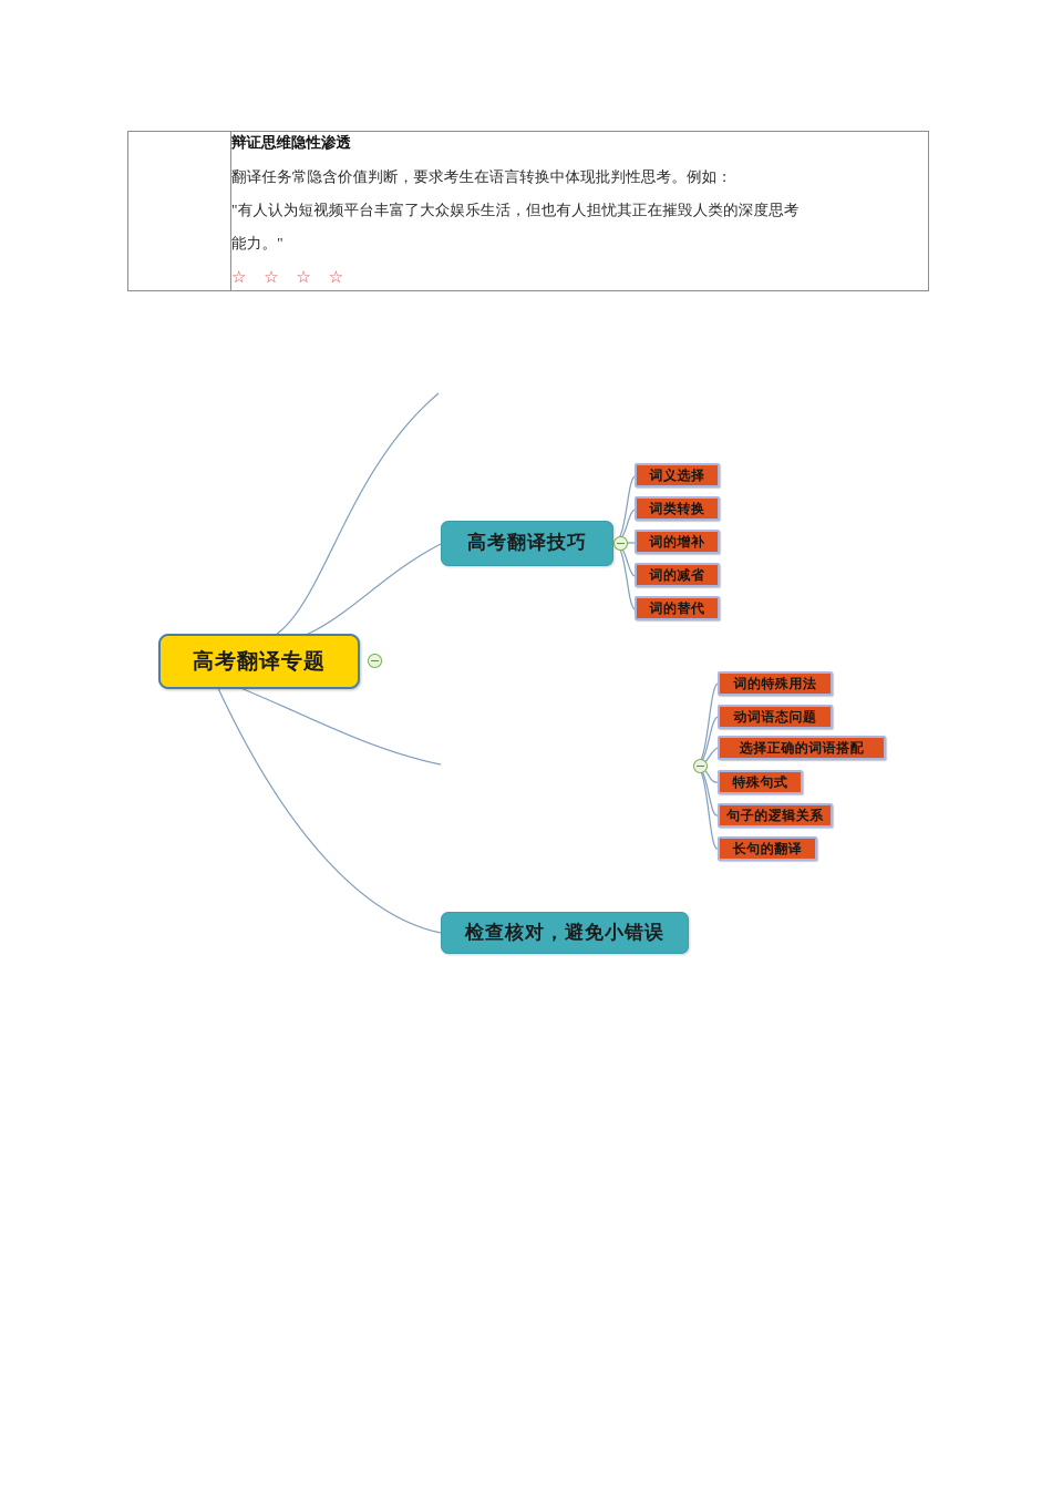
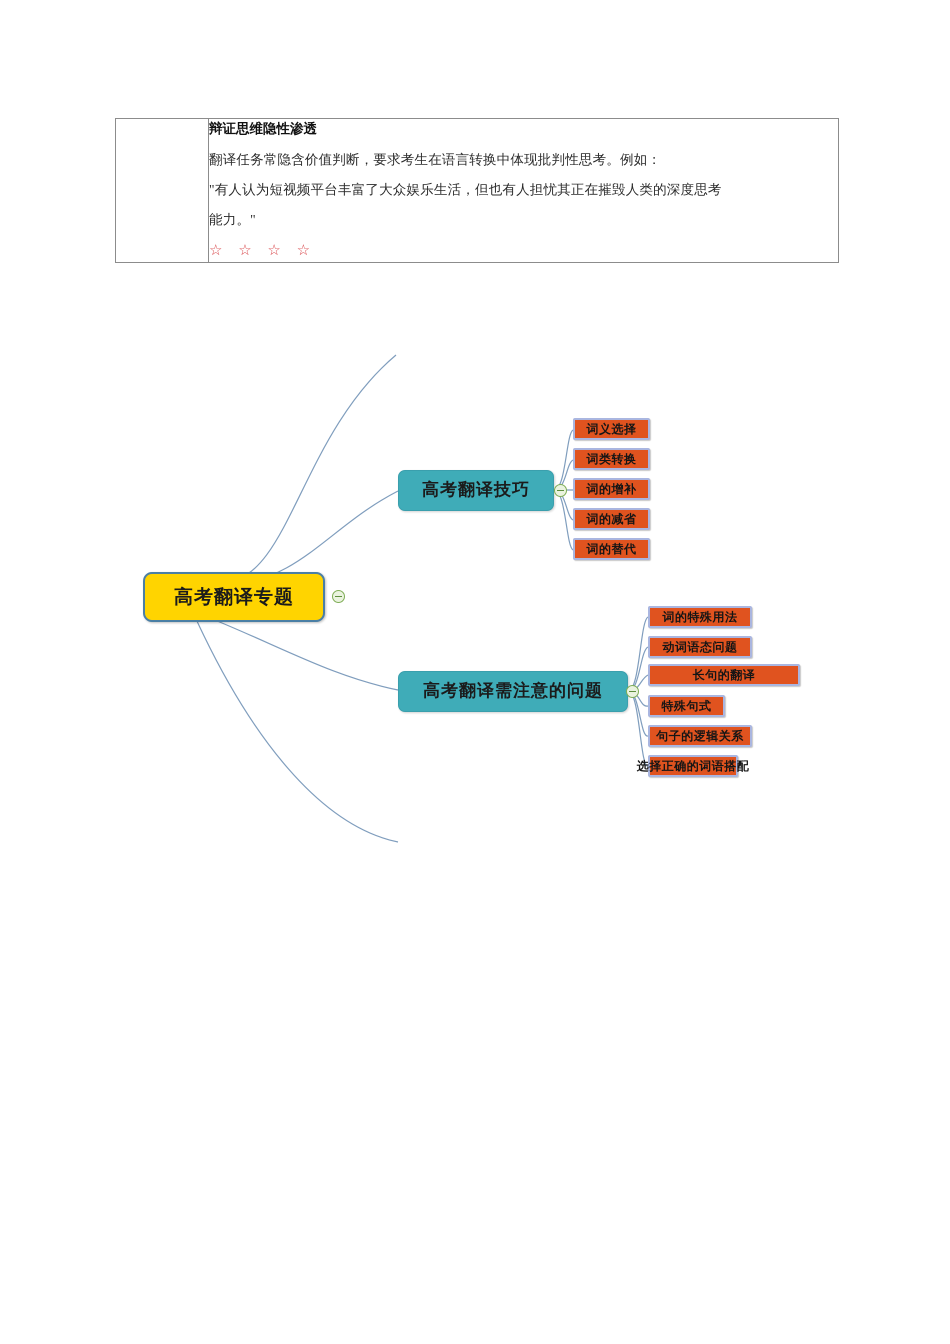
  	辩证思维隐性渗透 翻译任务常隐含价值判断，要求考生在语言转换中体现批判性思考。例如： "有人认为短视频平台丰富了大众娱乐生活，但也有人担忧其正在摧毁人类的深度思考 能力。" ☆ ☆ ☆ ☆
  高考翻译专题
  高考翻译技巧
  词义选择
  词类转换
  词的增补
  词的减省
  词的替代
+ 高考翻译需注意的问题
  词的特殊用法
  动词语态问题
- 选择正确的词语搭配
+ 长句的翻译
  特殊句式
  句子的逻辑关系
- 长句的翻译
+ 选择正确的词语搭配
- 检查核对，避免小错误
